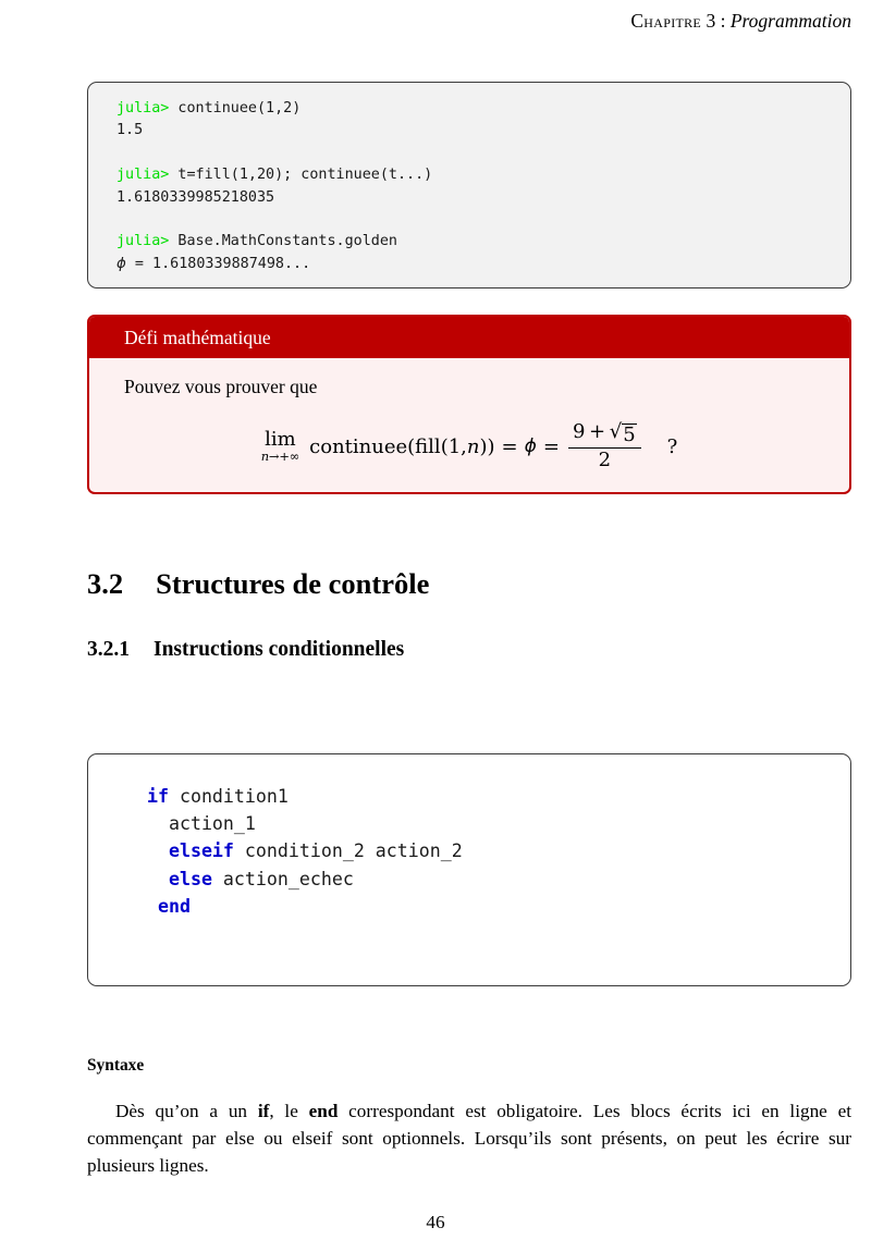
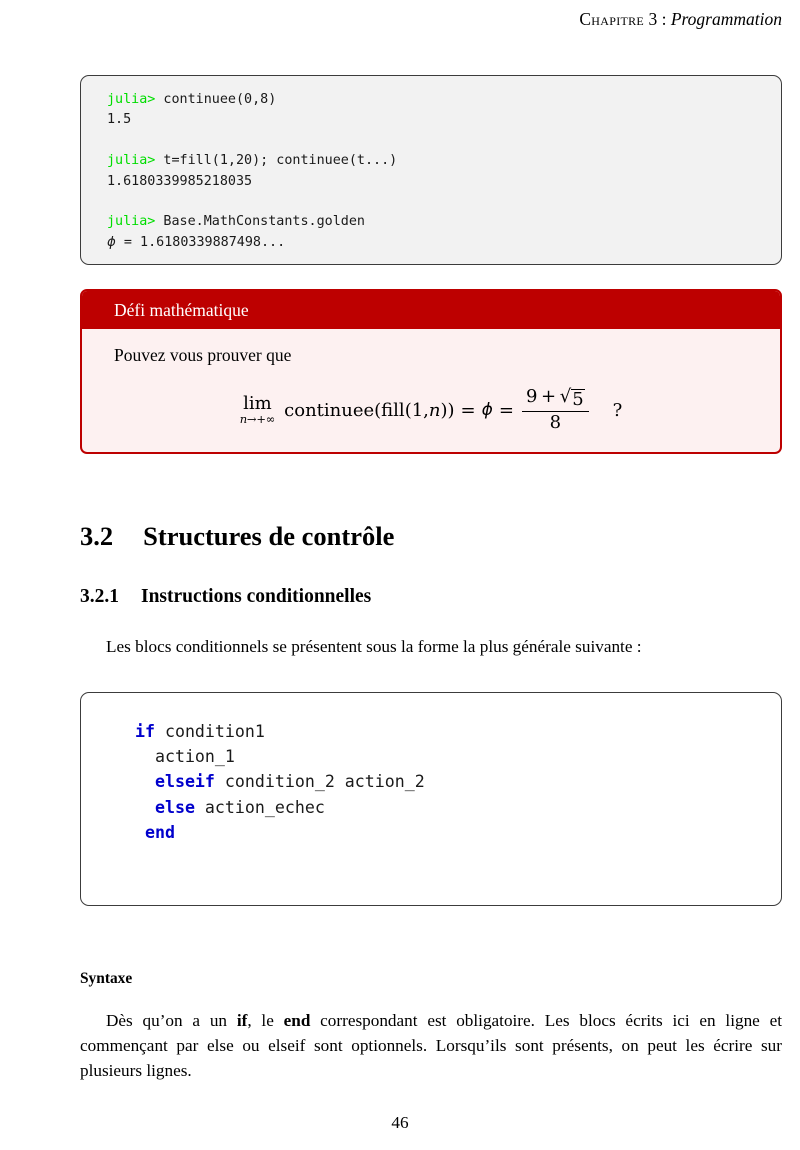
  Chapitre 3 : Programmation
- julia> continuee(1,2)
+ julia> continuee(0,8)
  1.5
  julia> t=fill(1,20); continuee(t...)
  1.6180339985218035
  julia> Base.MathConstants.golden
  ϕ = 1.6180339887498...
  Défi mathématique
  Pouvez vous prouver que
  lim
  n→+∞
  continuee(fill(1,
  n
  ))
  =
  ϕ
  =
  9 +
  √
  5
- 2
+ 8
  ?
  3.2 Structures de contrôle
  3.2.1 Instructions conditionnelles
+ Les blocs conditionnels se présentent sous la forme la plus générale suivante :
  if condition1
  action_1
  elseif condition_2 action_2
  else action_echec
  end
  Syntaxe
  Dès qu’on a un if, le end correspondant est obligatoire. Les blocs écrits ici en ligne et commençant par else ou elseif sont optionnels. Lorsqu’ils sont présents, on peut les écrire sur plusieurs lignes.
  46
